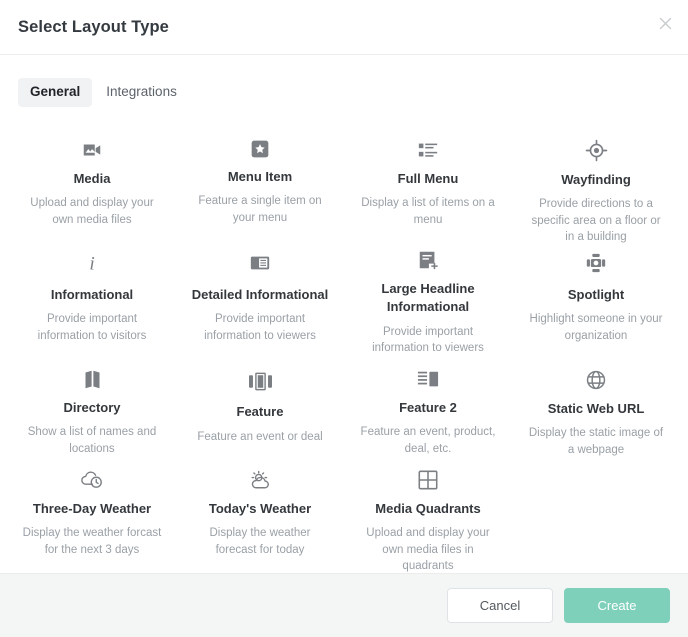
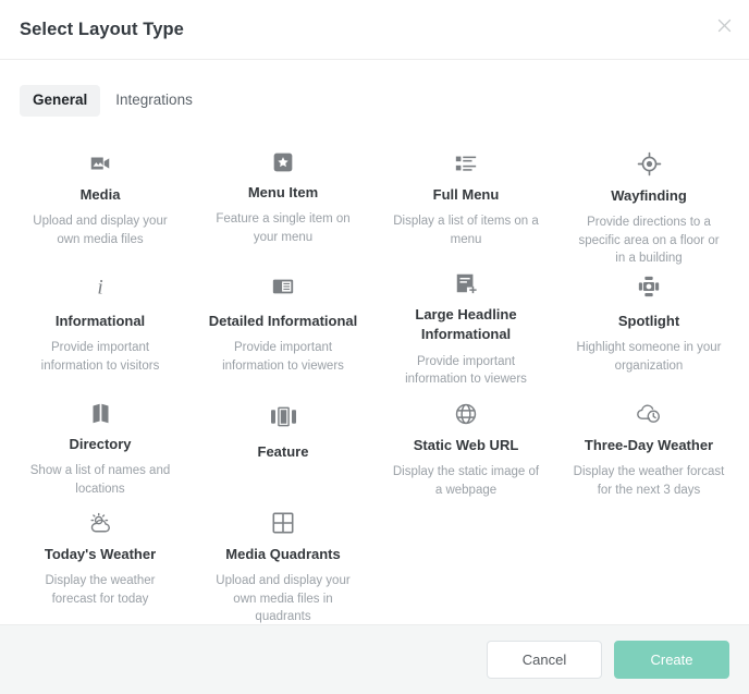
  Select Layout Type
  General
  Integrations
  Media
  Upload and display your own media files
  Menu Item
  Feature a single item on your menu
  Full Menu
  Display a list of items on a menu
  Wayfinding
  Provide directions to a specific area on a floor or in a building
  i
  Informational
  Provide important information to visitors
  Detailed Informational
  Provide important information to viewers
  Large Headline Informational
  Provide important information to viewers
  Spotlight
  Highlight someone in your organization
  Directory
  Show a list of names and locations
  Feature
- Feature an event or deal
- Feature 2
- Feature an event, product, deal, etc.
  Static Web URL
  Display the static image of a webpage
  Three-Day Weather
  Display the weather forcast for the next 3 days
  Today's Weather
  Display the weather forecast for today
  Media Quadrants
  Upload and display your own media files in quadrants
  Cancel
  Create
